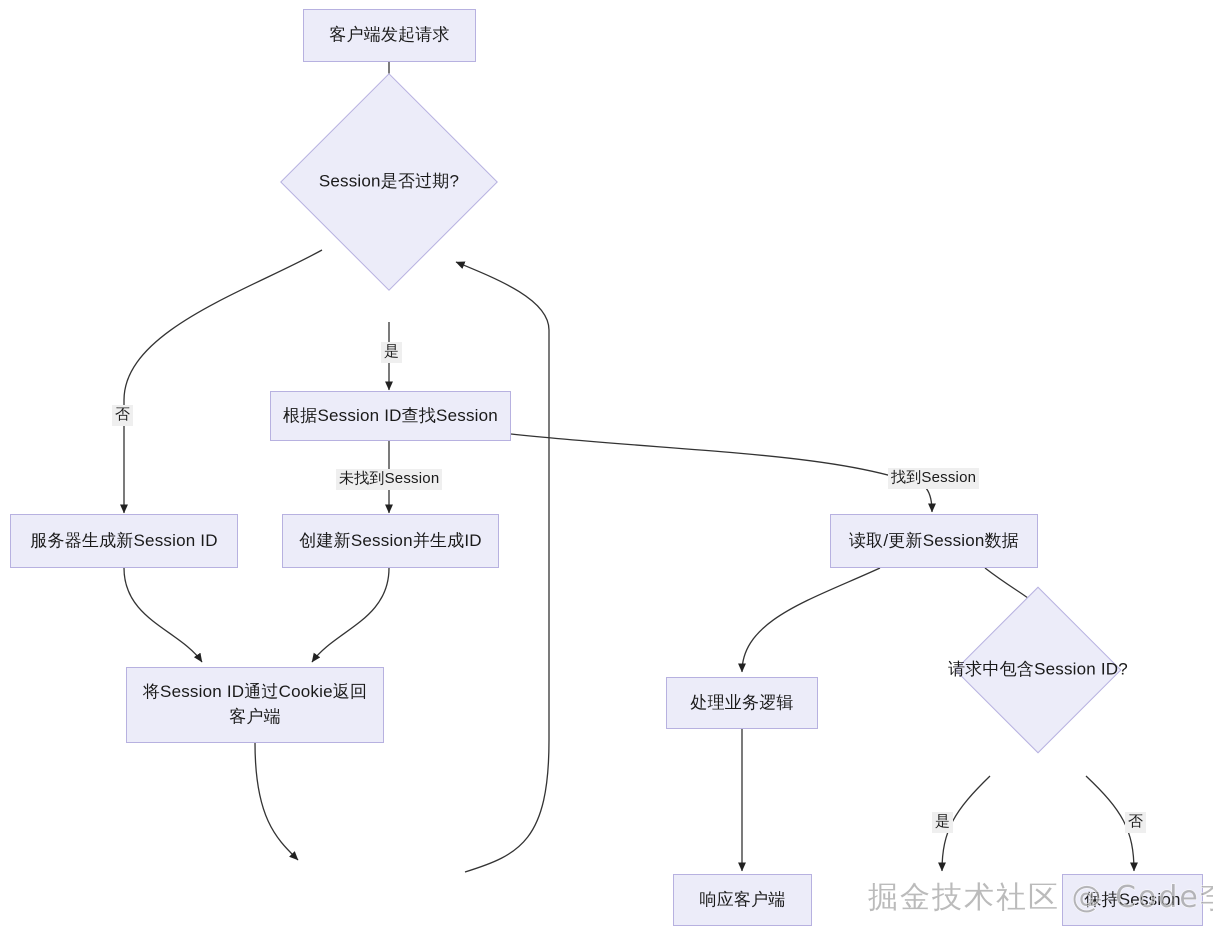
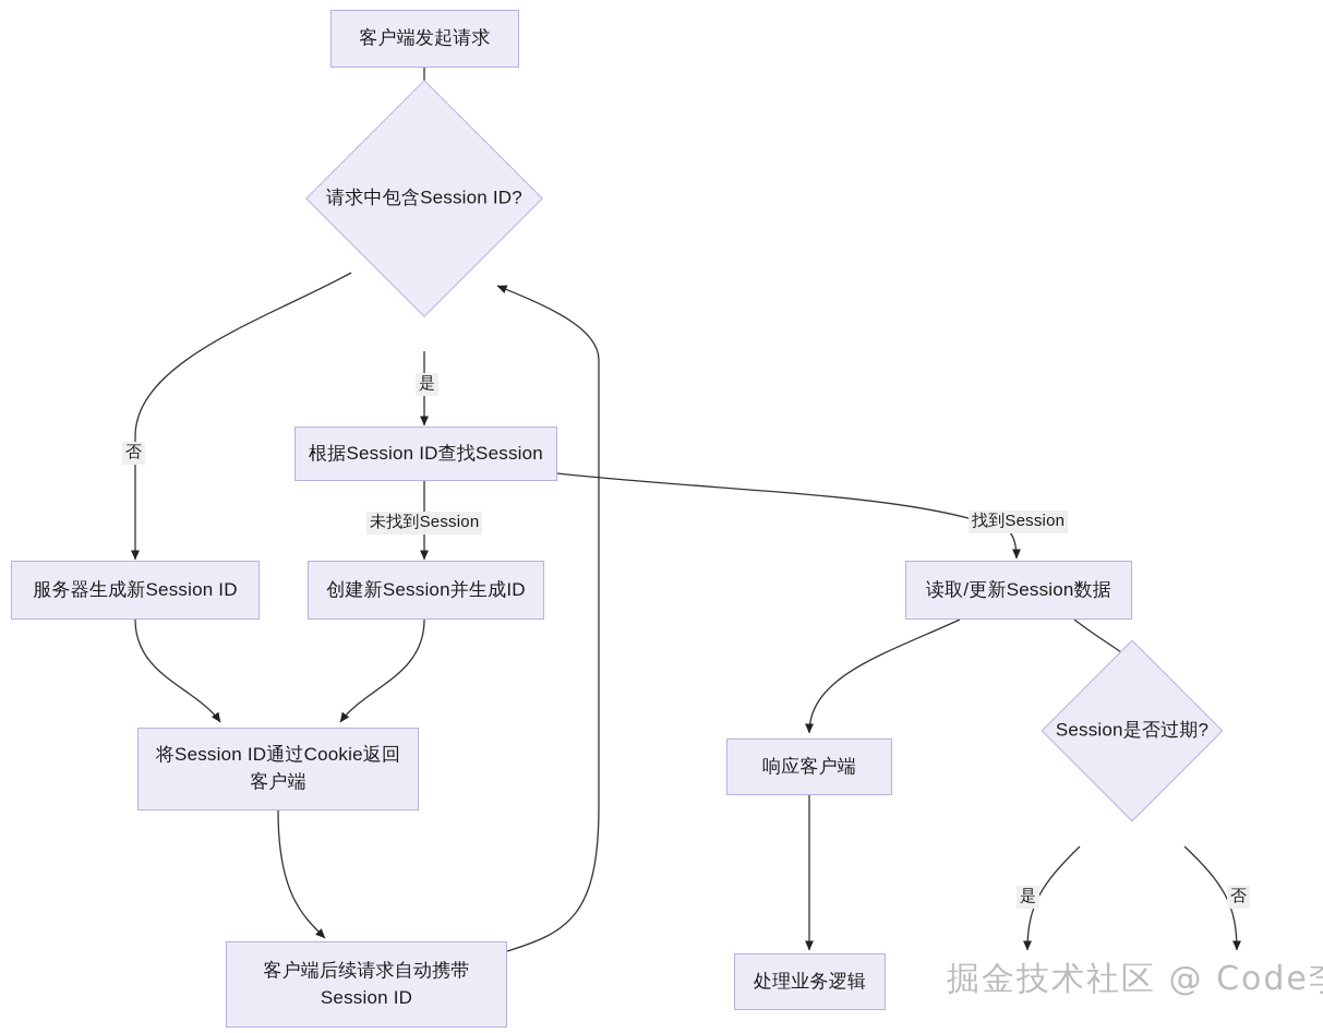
  客户端发起请求
- Session是否过期?
+ 请求中包含Session ID?
  根据Session ID查找Session
  服务器生成新Session ID
  创建新Session并生成ID
  读取/更新Session数据
  将Session ID通过Cookie返回
  客户端
- 处理业务逻辑
+ 响应客户端
- 请求中包含Session ID?
+ Session是否过期?
+ 客户端后续请求自动携带
+ Session ID
- 响应客户端
+ 处理业务逻辑
- 保持Session
  否
  是
  未找到Session
  找到Session
  是
  否
  掘金技术社区 @ Code
